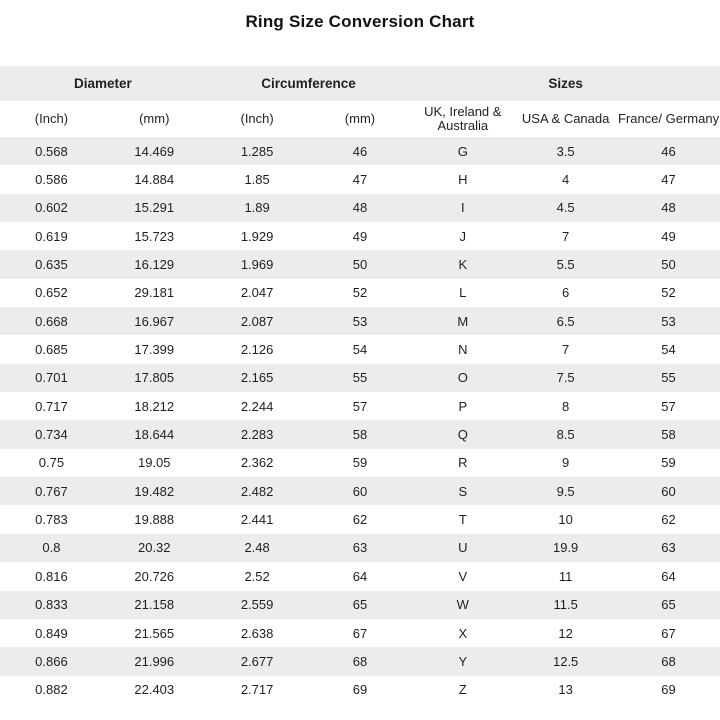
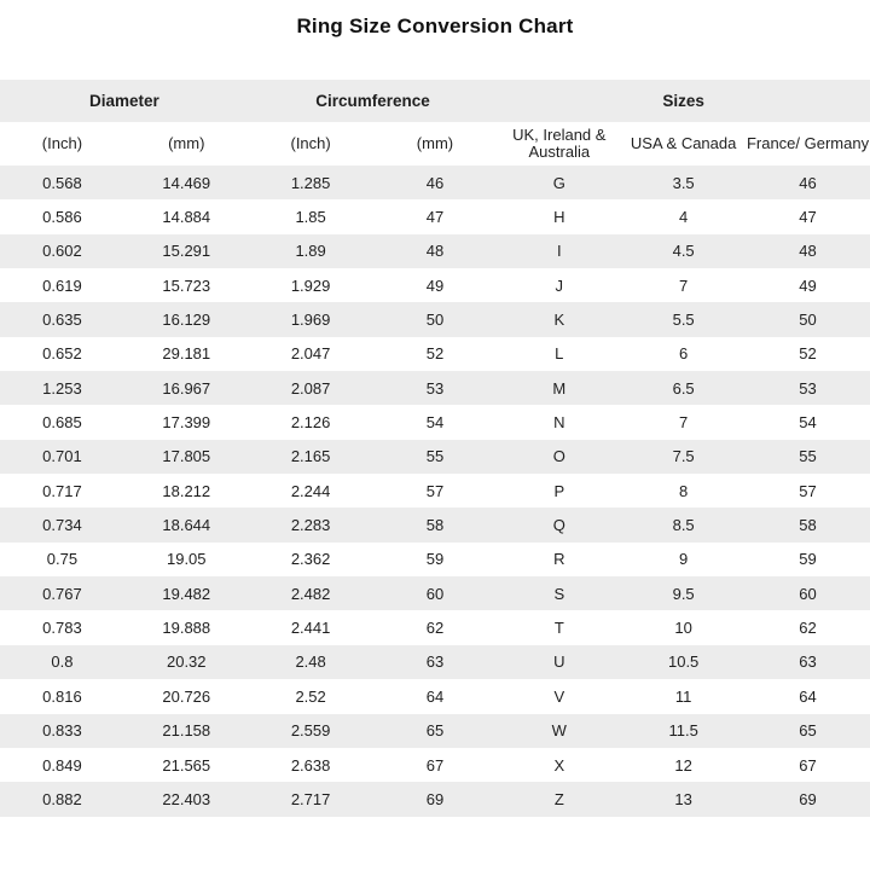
  Ring Size Conversion Chart
  Diameter	Circumference	Sizes
  (Inch)	(mm)	(Inch)	(mm)	UK, Ireland & Australia	USA & Canada	France/ Germany
  0.568	14.469	1.285	46	G	3.5	46
  0.586	14.884	1.85	47	H	4	47
  0.602	15.291	1.89	48	I	4.5	48
  0.619	15.723	1.929	49	J	7	49
  0.635	16.129	1.969	50	K	5.5	50
  0.652	29.181	2.047	52	L	6	52
- 0.668	16.967	2.087	53	M	6.5	53
+ 1.253	16.967	2.087	53	M	6.5	53
  0.685	17.399	2.126	54	N	7	54
  0.701	17.805	2.165	55	O	7.5	55
  0.717	18.212	2.244	57	P	8	57
  0.734	18.644	2.283	58	Q	8.5	58
  0.75	19.05	2.362	59	R	9	59
  0.767	19.482	2.482	60	S	9.5	60
  0.783	19.888	2.441	62	T	10	62
- 0.8	20.32	2.48	63	U	19.9	63
+ 0.8	20.32	2.48	63	U	10.5	63
  0.816	20.726	2.52	64	V	11	64
  0.833	21.158	2.559	65	W	11.5	65
  0.849	21.565	2.638	67	X	12	67
- 0.866	21.996	2.677	68	Y	12.5	68
  0.882	22.403	2.717	69	Z	13	69
